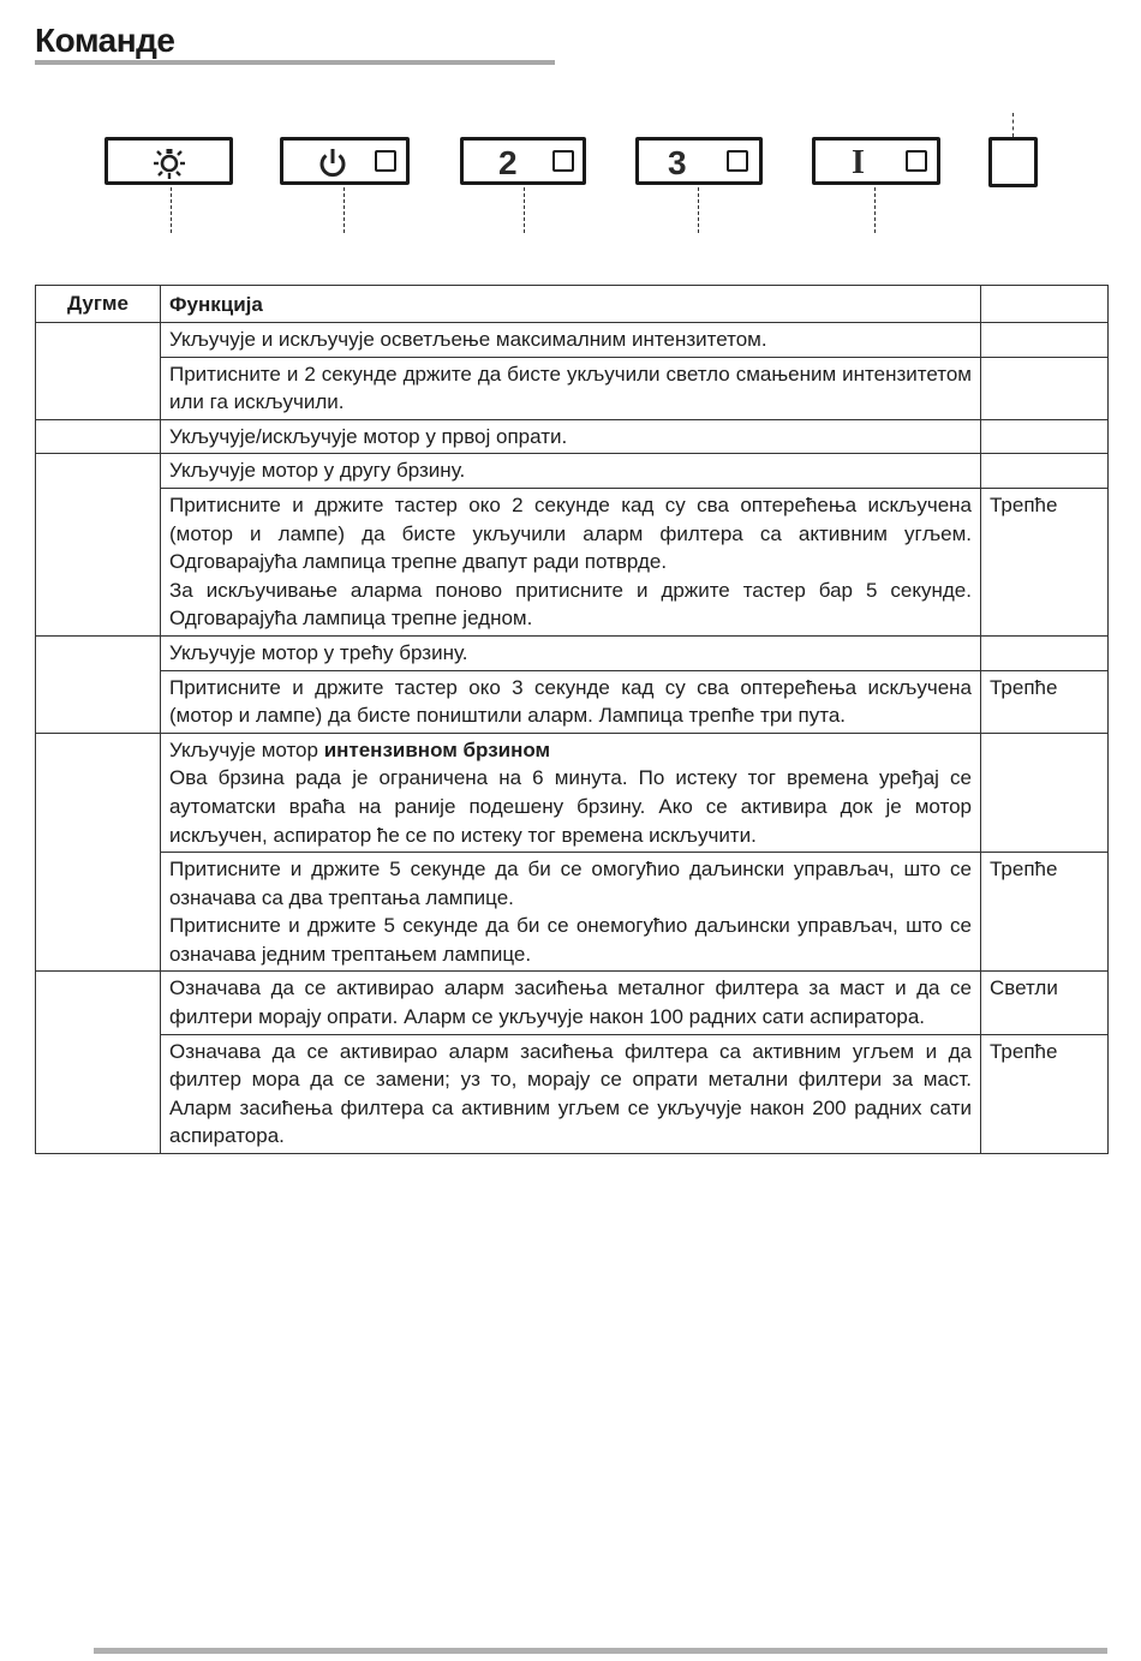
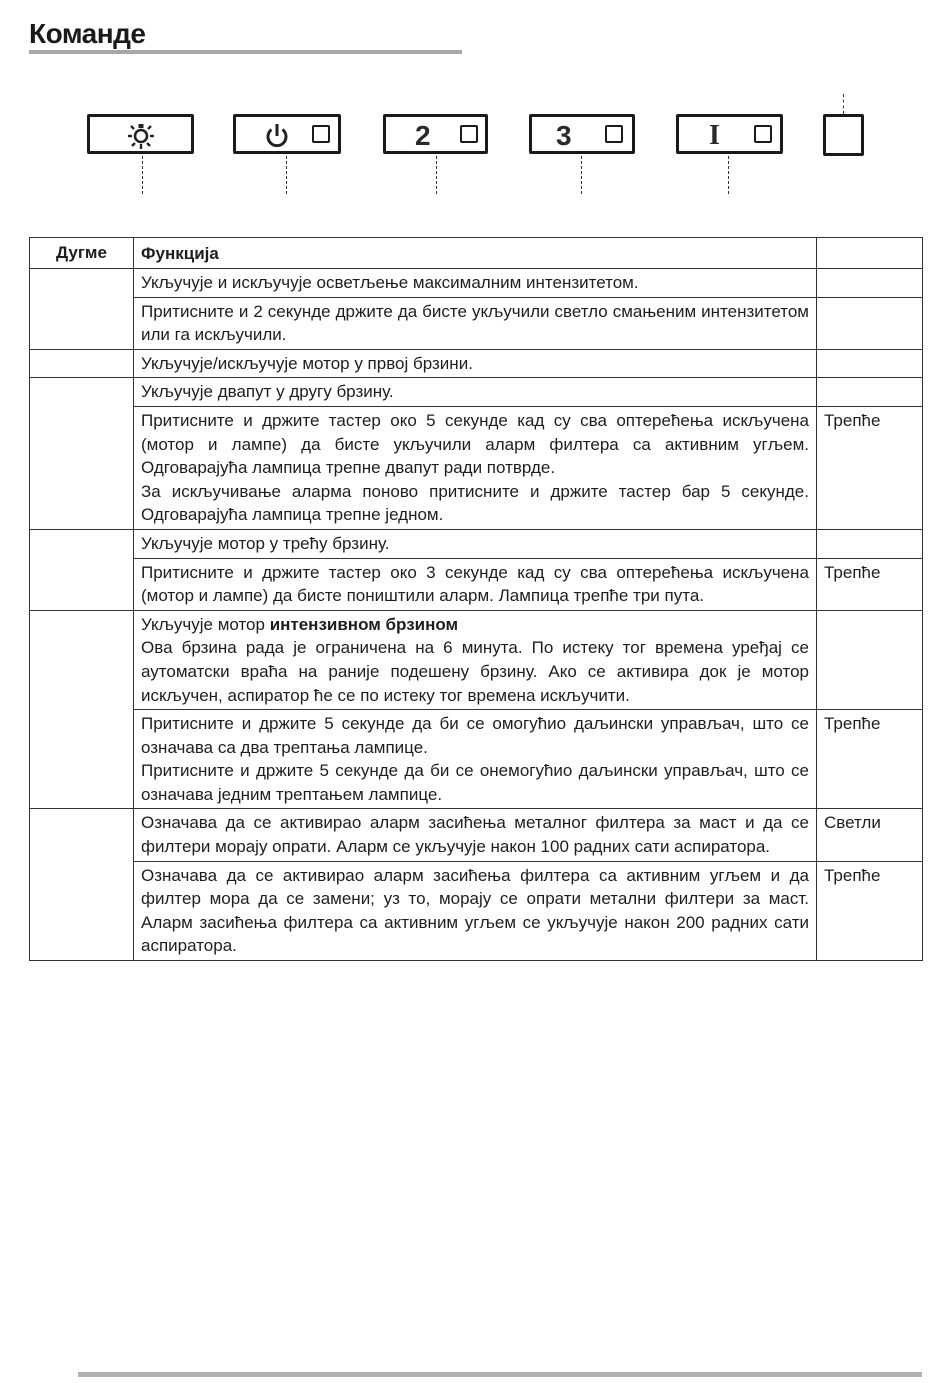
  Команде
  2
  3
  I
  Дугме	Функција
  	Укључује и искључује осветљење максималним интензитетом.
  Притисните и 2 секунде држите да бисте укључили светло смањеним интензитетом или га искључили.
- 	Укључује/искључује мотор у првој опрати.
+ 	Укључује/искључује мотор у првој брзини.
- 	Укључује мотор у другу брзину.
+ 	Укључује двапут у другу брзину.
- Притисните и држите тастер око 2 секунде кад су сва оптерећења искључена (мотор и лампе) да бисте укључили аларм филтера са активним угљем. Одговарајућа лампица трепне двапут ради потврде. За искључивање аларма поново притисните и држите тастер бар 5 секунде. Одговарајућа лампица трепне једном.	Трепће
+ Притисните и држите тастер око 5 секунде кад су сва оптерећења искључена (мотор и лампе) да бисте укључили аларм филтера са активним угљем. Одговарајућа лампица трепне двапут ради потврде. За искључивање аларма поново притисните и држите тастер бар 5 секунде. Одговарајућа лампица трепне једном.	Трепће
  	Укључује мотор у трећу брзину.
  Притисните и држите тастер око 3 секунде кад су сва оптерећења искључена (мотор и лампе) да бисте поништили аларм. Лампица трепће три пута.	Трепће
  	Укључује мотор интензивном брзином Ова брзина рада је ограничена на 6 минута. По истеку тог времена уређај се аутоматски враћа на раније подешену брзину. Ако се активира док је мотор искључен, аспиратор ће се по истеку тог времена искључити.
  Притисните и држите 5 секунде да би се омогућио даљински управљач, што се означава са два трептања лампице. Притисните и држите 5 секунде да би се онемогућио даљински управљач, што се означава једним трептањем лампице.	Трепће
  	Означава да се активирао аларм засићења металног филтера за маст и да се филтери морају опрати. Аларм се укључује након 100 радних сати аспиратора.	Светли
  Означава да се активирао аларм засићења филтера са активним угљем и да филтер мора да се замени; уз то, морају се опрати метални филтери за маст. Аларм засићења филтера са активним угљем се укључује након 200 радних сати аспиратора.	Трепће
